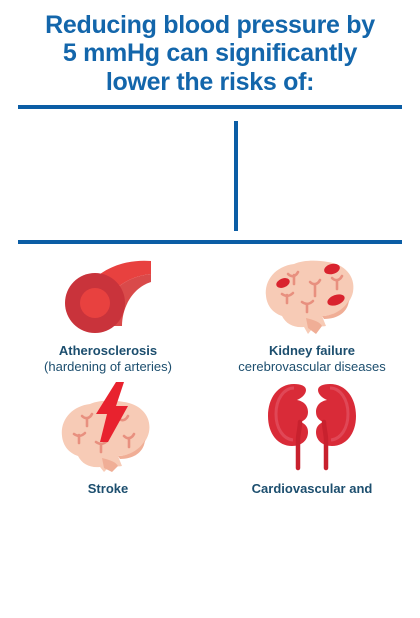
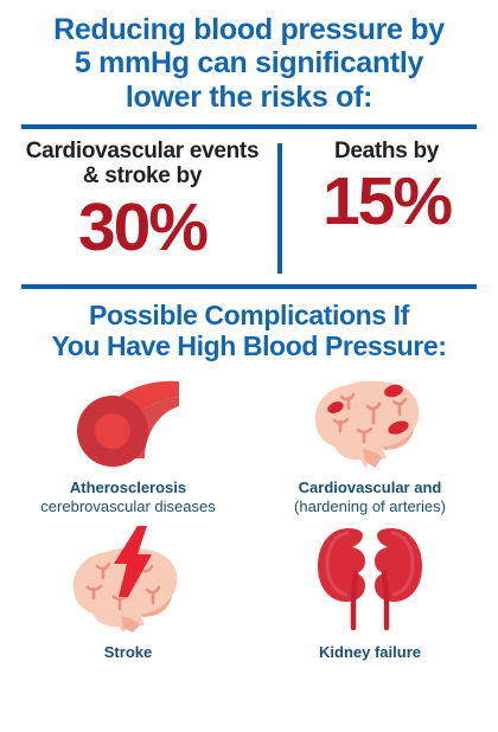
  Reducing blood pressure by
  5 mmHg can significantly
  lower the risks of:
+ Cardiovascular events
+ & stroke by
+ 30%
+ Deaths by
+ 15%
+ Possible Complications If
+ You Have High Blood Pressure:
  Atherosclerosis
- (hardening of arteries)
+ cerebrovascular diseases
- Kidney failure
+ Cardiovascular and
- cerebrovascular diseases
+ (hardening of arteries)
  Stroke
- Cardiovascular and
+ Kidney failure
